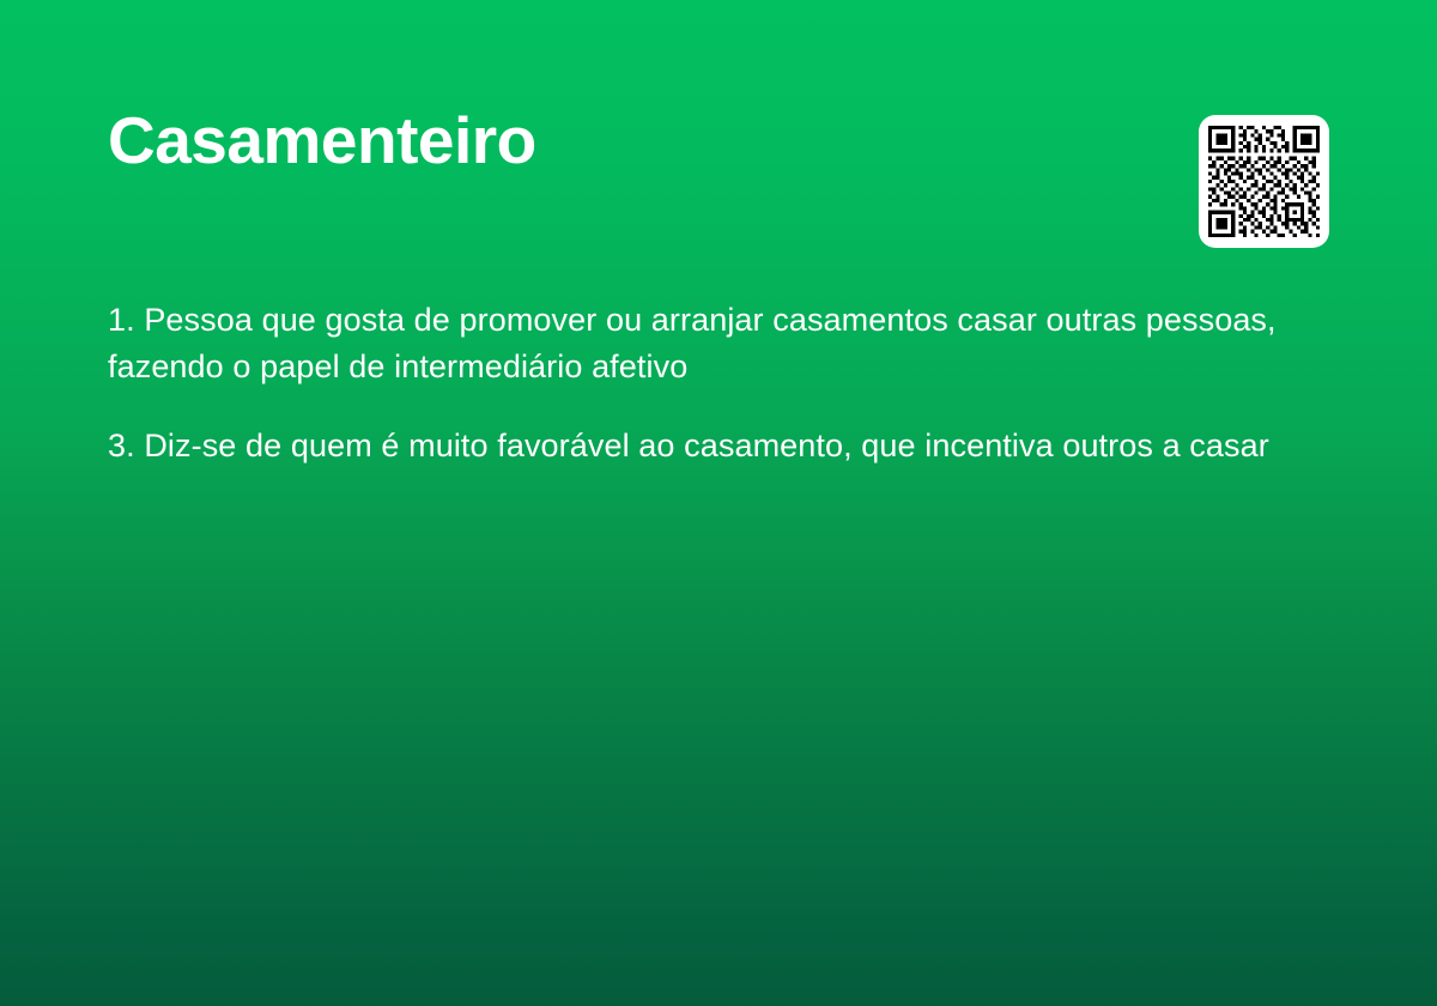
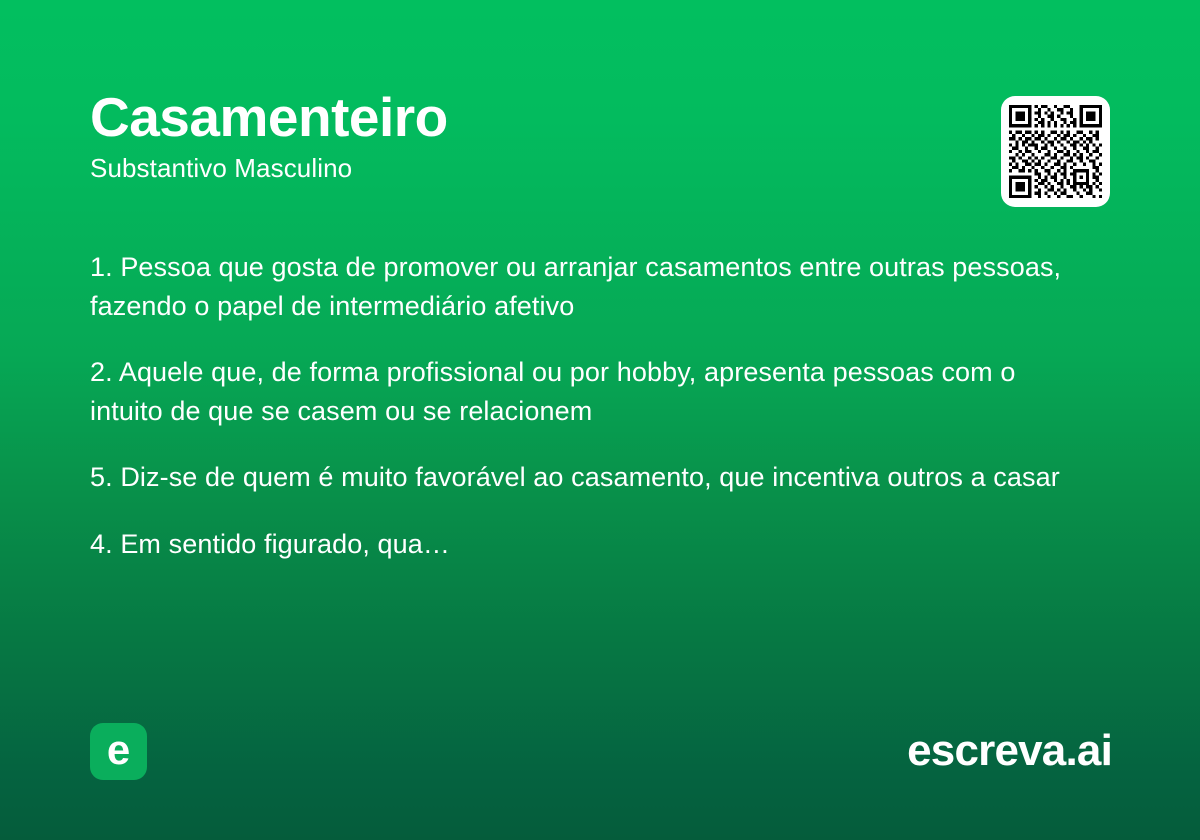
  Casamenteiro
+ Substantivo Masculino
- 1. Pessoa que gosta de promover ou arranjar casamentos casar outras pessoas, fazendo o papel de intermediário afetivo
+ 1. Pessoa que gosta de promover ou arranjar casamentos entre outras pessoas, fazendo o papel de intermediário afetivo
+ 2. Aquele que, de forma profissional ou por hobby, apresenta pessoas com o intuito de que se casem ou se relacionem
- 3. Diz-se de quem é muito favorável ao casamento, que incentiva outros a casar
+ 5. Diz-se de quem é muito favorável ao casamento, que incentiva outros a casar
+ 4. Em sentido figurado, qua…
+ e
+ escreva.ai
